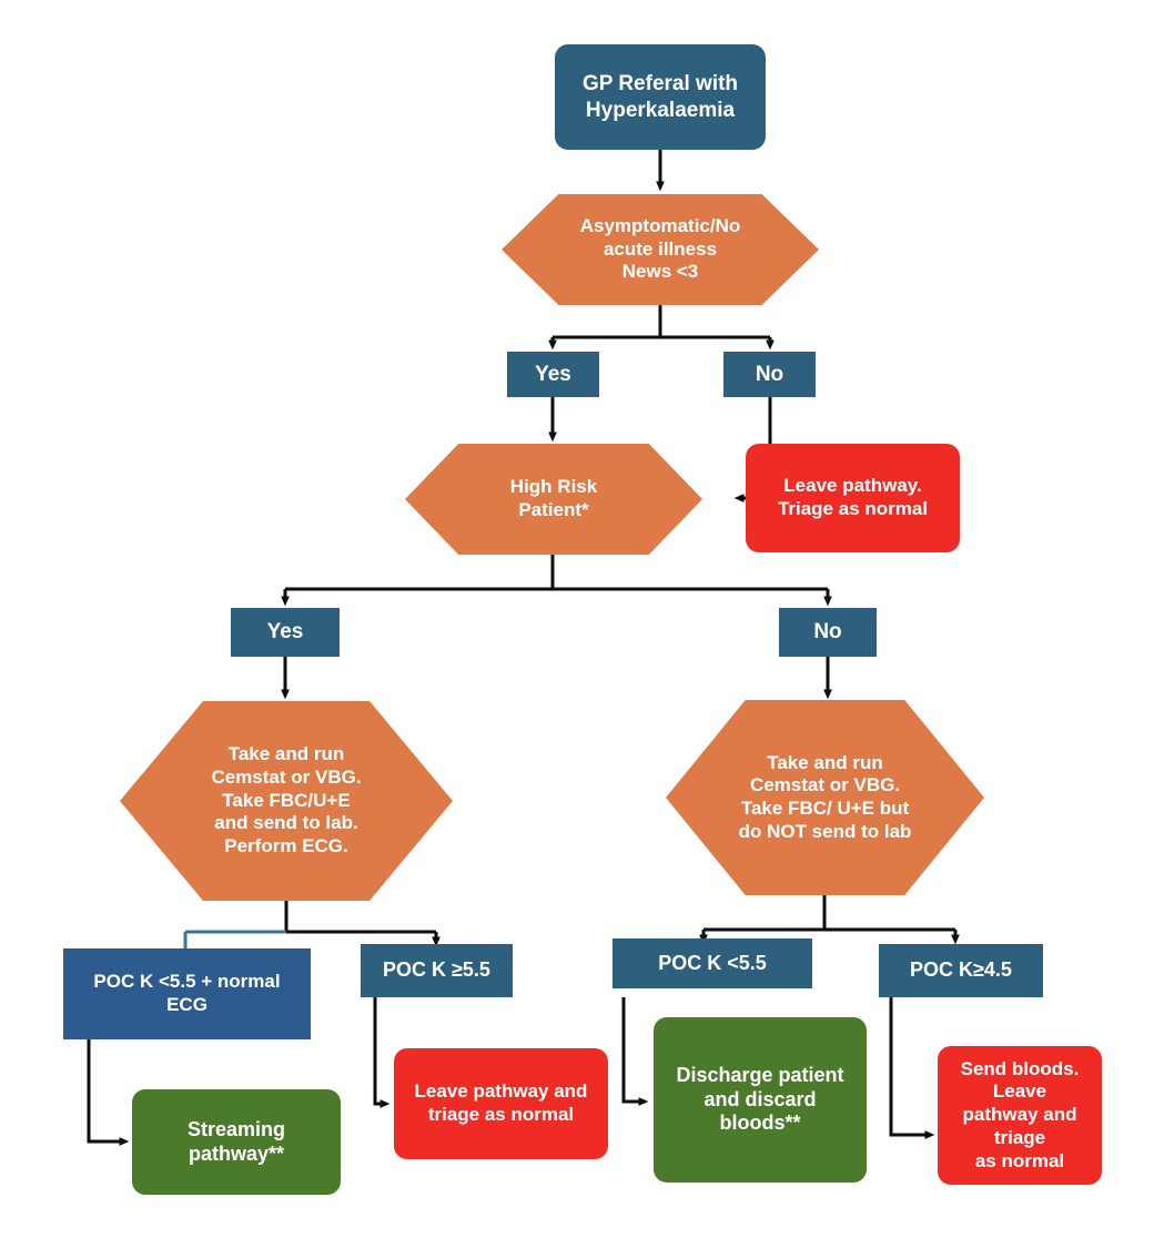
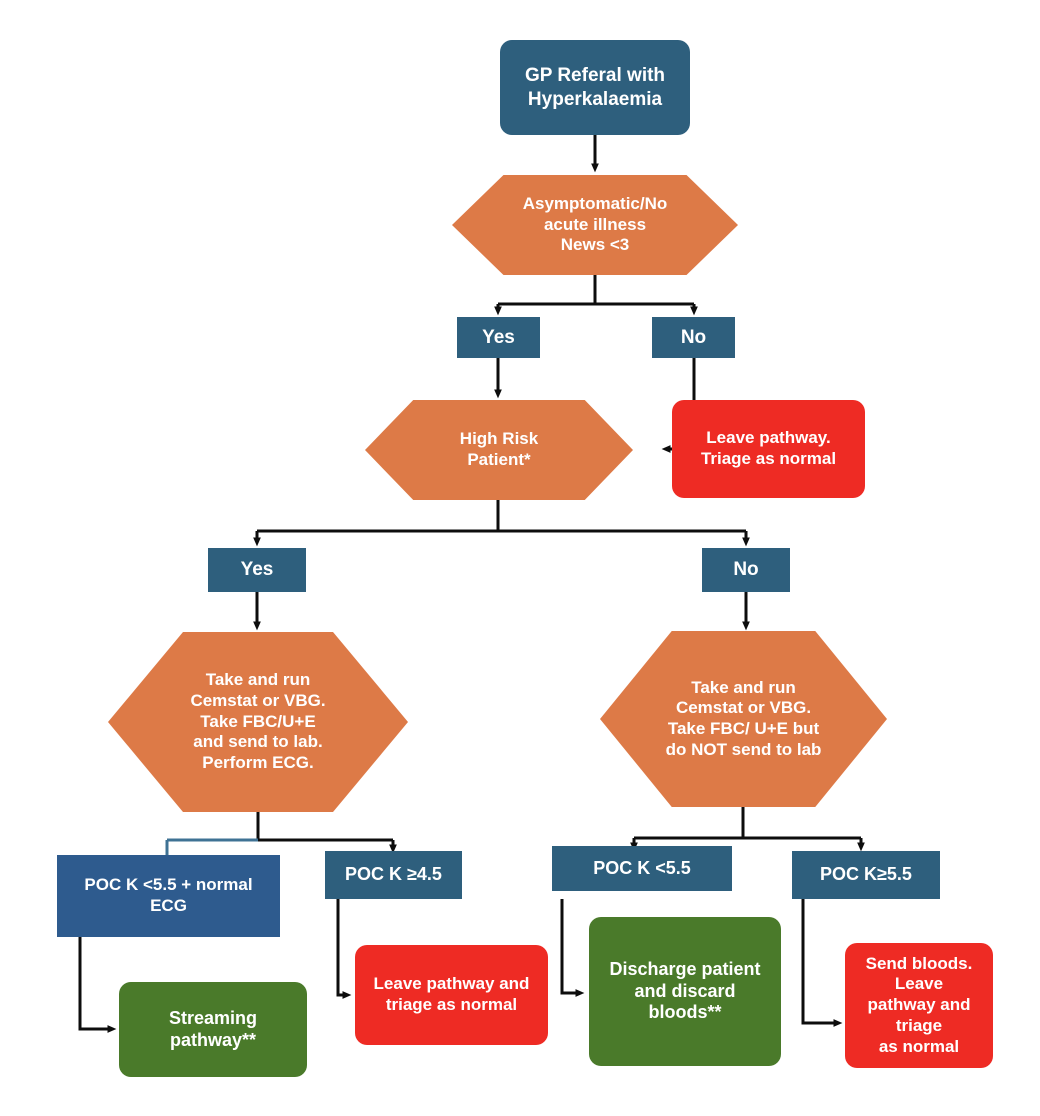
  GP Referal with
  Hyperkalaemia
  Asymptomatic/No
  acute illness
  News <3
  Yes
  No
  High Risk
  Patient*
  Leave pathway.
  Triage as normal
  Yes
  No
  Take and run
  Cemstat or VBG.
  Take FBC/U+E
  and send to lab.
  Perform ECG.
  Take and run
  Cemstat or VBG.
  Take FBC/ U+E but
  do NOT send to lab
  POC K <5.5 + normal
  ECG
- POC K ≥5.5
+ POC K ≥4.5
  POC K <5.5
- POC K≥4.5
+ POC K≥5.5
  Streaming
  pathway**
  Leave pathway and
  triage as normal
  Discharge patient
  and discard
  bloods**
  Send bloods. Leave
  pathway and triage
  as normal
